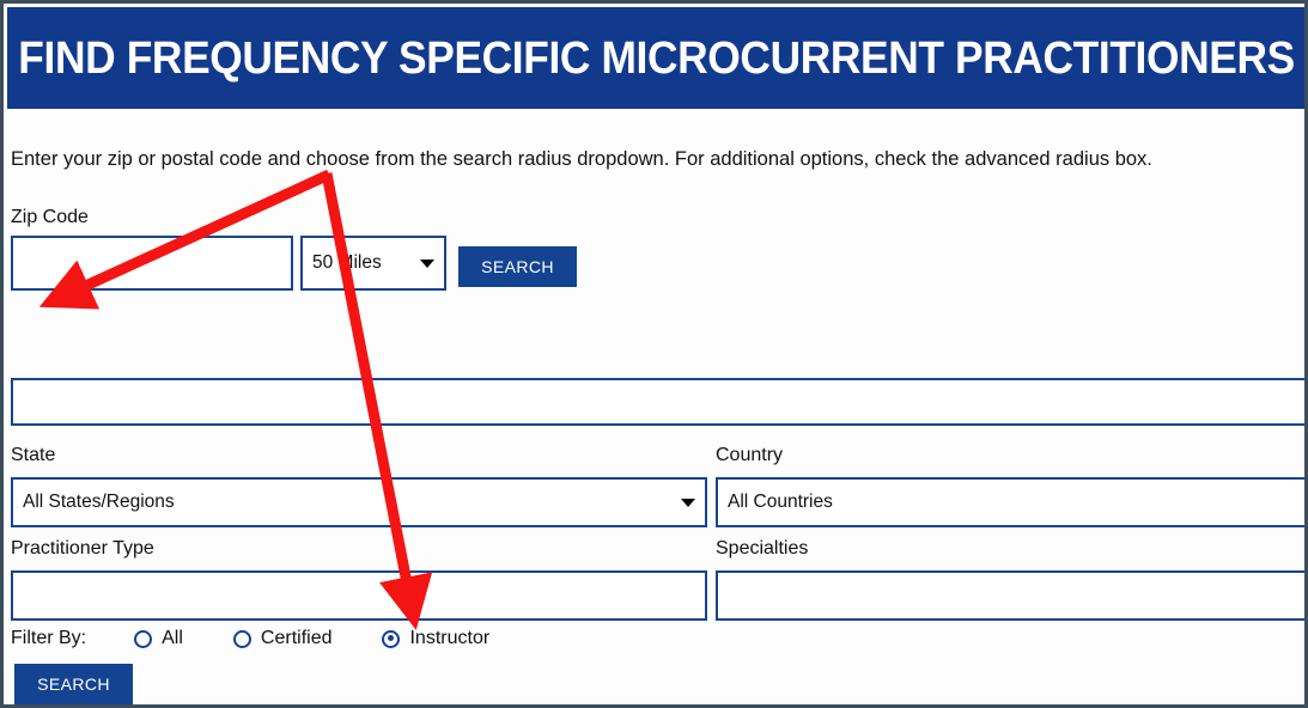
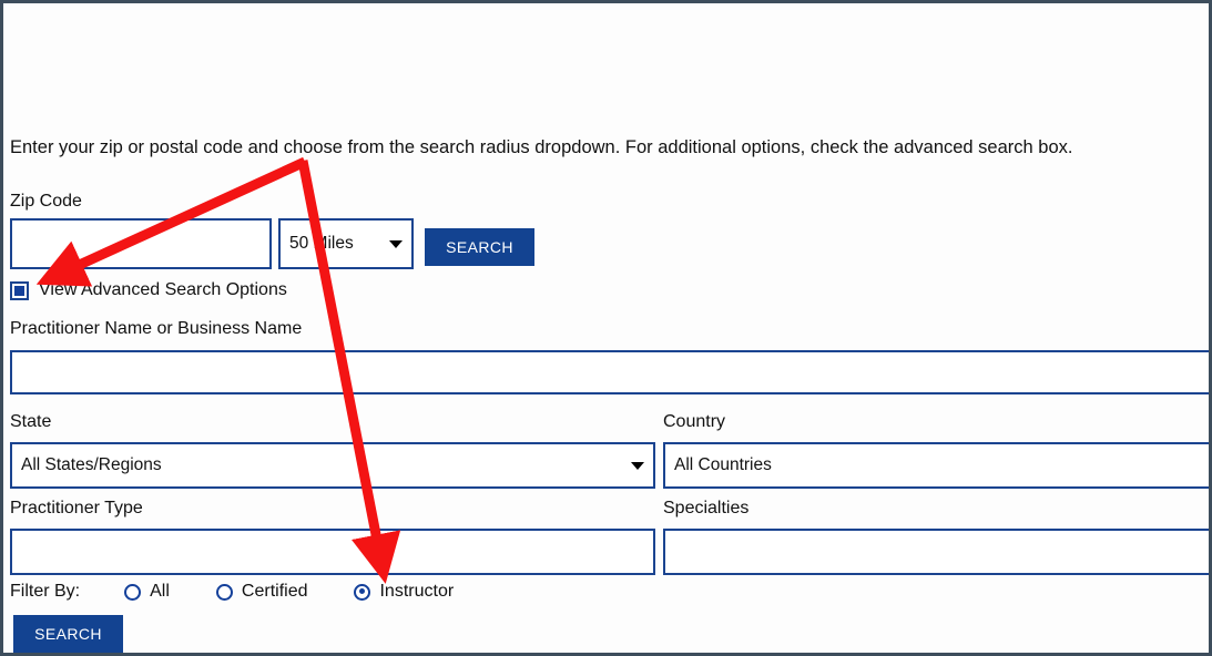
- FIND FREQUENCY SPECIFIC MICROCURRENT PRACTITIONERS
- Enter your zip or postal code and choose from the search radius dropdown. For additional options, check the advanced radius box.
+ Enter your zip or postal code and choose from the search radius dropdown. For additional options, check the advanced search box.
  Zip Code
  50iles
  SEARCH
+ View Advanced Search Options
+ Practitioner Name or Business Name
  State
  All States/Regions
  Country
  All Countries
  Practitioner Type
  Specialties
  Filter By:
  All
  Certified
  Instructor
  SEARCH
